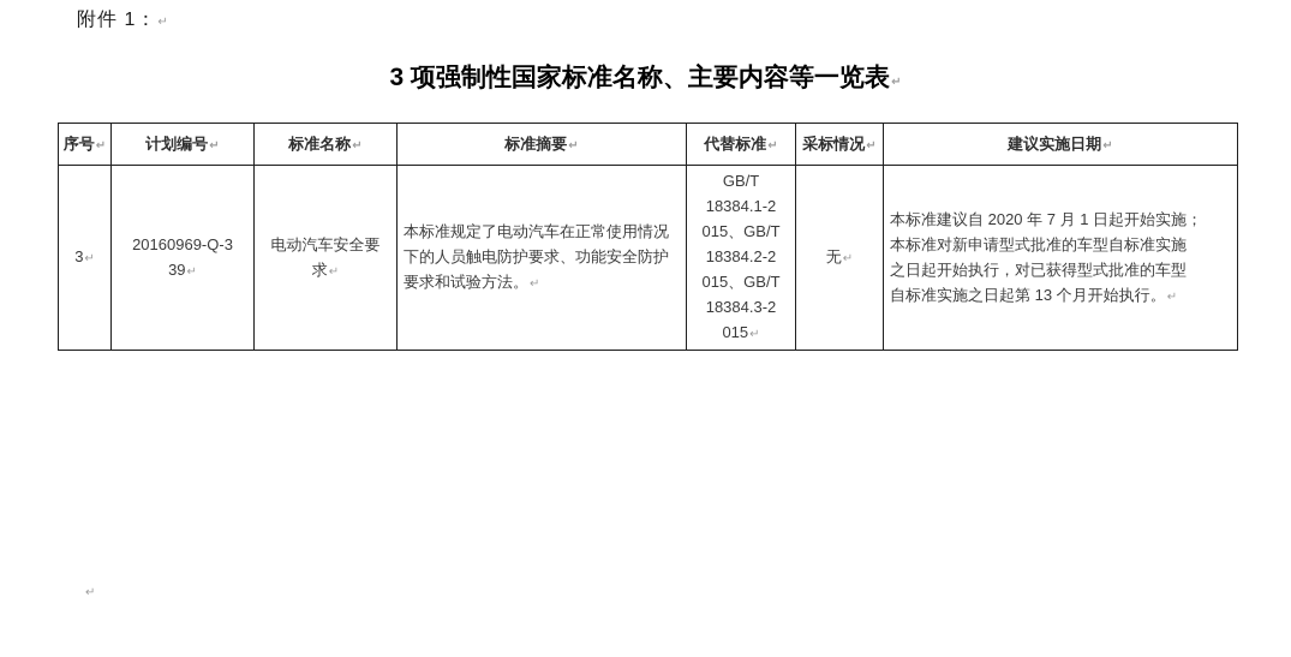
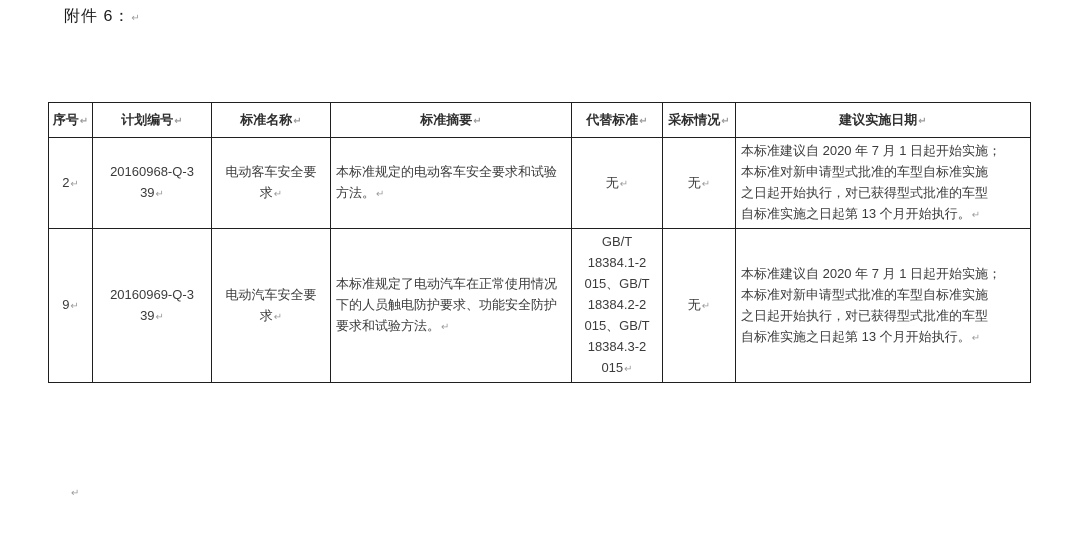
- 附件 1：↵
+ 附件 6：↵
- 3 项强制性国家标准名称、主要内容等一览表↵
  序号↵	计划编号↵	标准名称↵	标准摘要↵	代替标准↵	采标情况↵	建议实施日期↵
+ 2↵	20160968-Q-3 39↵	电动客车安全要 求↵	本标准规定的电动客车安全要求和试验 方法。↵	无↵	无↵	本标准建议自 2020 年 7 月 1 日起开始实施； 本标准对新申请型式批准的车型自标准实施 之日起开始执行，对已获得型式批准的车型 自标准实施之日起第 13 个月开始执行。↵
- 3↵	20160969-Q-3 39↵	电动汽车安全要 求↵	本标准规定了电动汽车在正常使用情况 下的人员触电防护要求、功能安全防护 要求和试验方法。↵	GB/T 18384.1-2 015、GB/T 18384.2-2 015、GB/T 18384.3-2 015↵	无↵	本标准建议自 2020 年 7 月 1 日起开始实施； 本标准对新申请型式批准的车型自标准实施 之日起开始执行，对已获得型式批准的车型 自标准实施之日起第 13 个月开始执行。↵
+ 9↵	20160969-Q-3 39↵	电动汽车安全要 求↵	本标准规定了电动汽车在正常使用情况 下的人员触电防护要求、功能安全防护 要求和试验方法。↵	GB/T 18384.1-2 015、GB/T 18384.2-2 015、GB/T 18384.3-2 015↵	无↵	本标准建议自 2020 年 7 月 1 日起开始实施； 本标准对新申请型式批准的车型自标准实施 之日起开始执行，对已获得型式批准的车型 自标准实施之日起第 13 个月开始执行。↵
  ↵
